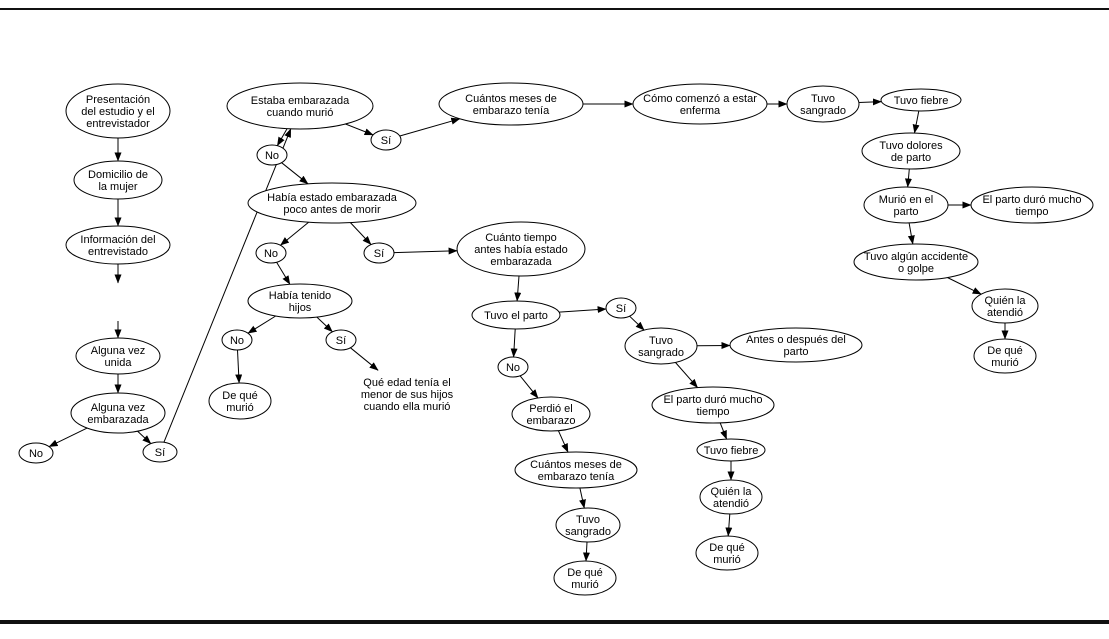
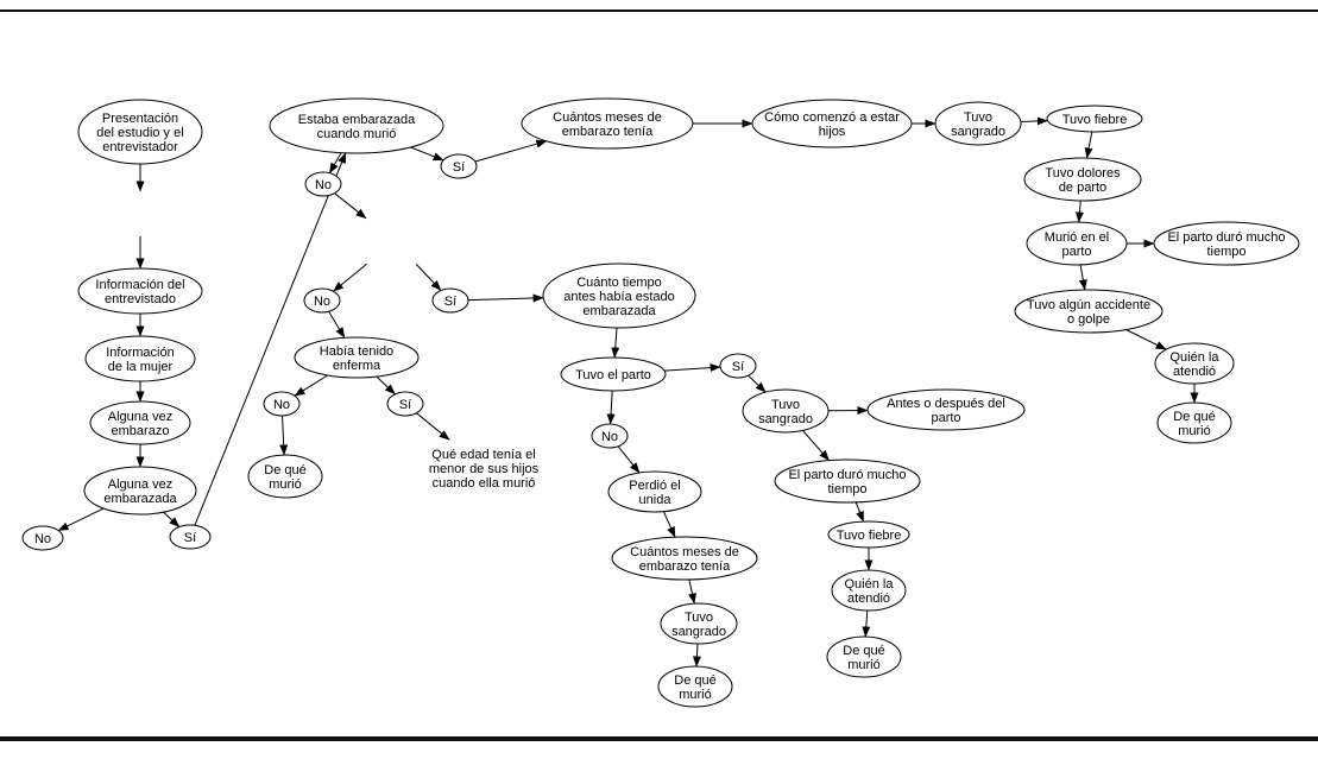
  Presentación del estudio y el entrevistador
- Domicilio de la mujer
  Información del entrevistado
+ Información de la mujer
- Alguna vez unida
+ Alguna vez embarazo
  Alguna vez embarazada
  No
  Sí
  Estaba embarazada cuando murió
  Sí
  Cuántos meses de embarazo tenía
- Cómo comenzó a estar enferma
+ Cómo comenzó a estar hijos
  Tuvo sangrado
  Tuvo fiebre
  Tuvo dolores de parto
  Murió en el parto
  El parto duró mucho tiempo
  Tuvo algún accidente o golpe
  Quién la atendió
  De qué murió
  No
- Había estado embarazada poco antes de morir
  No
  Sí
  Cuánto tiempo antes había estado embarazada
- Había tenido hijos
+ Había tenido enferma
  No
  Sí
  De qué murió
  Qué edad tenía el menor de sus hijos cuando ella murió
  Tuvo el parto
  Sí
  No
  Tuvo sangrado
  Antes o después del parto
  El parto duró mucho tiempo
  Tuvo fiebre
  Quién la atendió
  De qué murió
- Perdió el embarazo
+ Perdió el unida
  Cuántos meses de embarazo tenía
  Tuvo sangrado
  De qué murió
